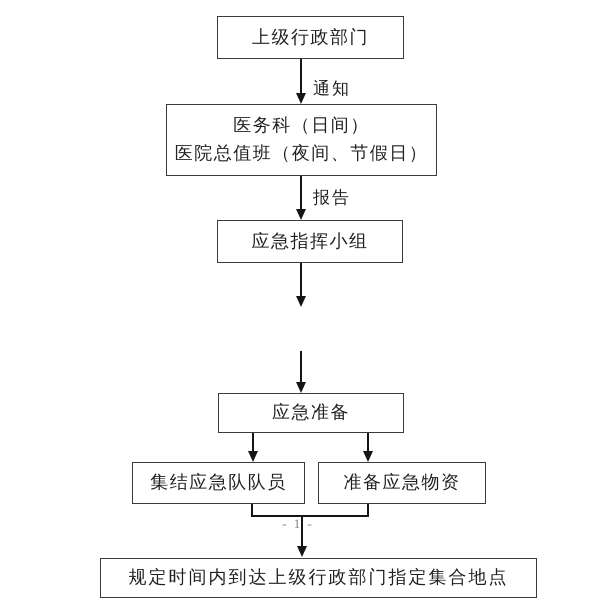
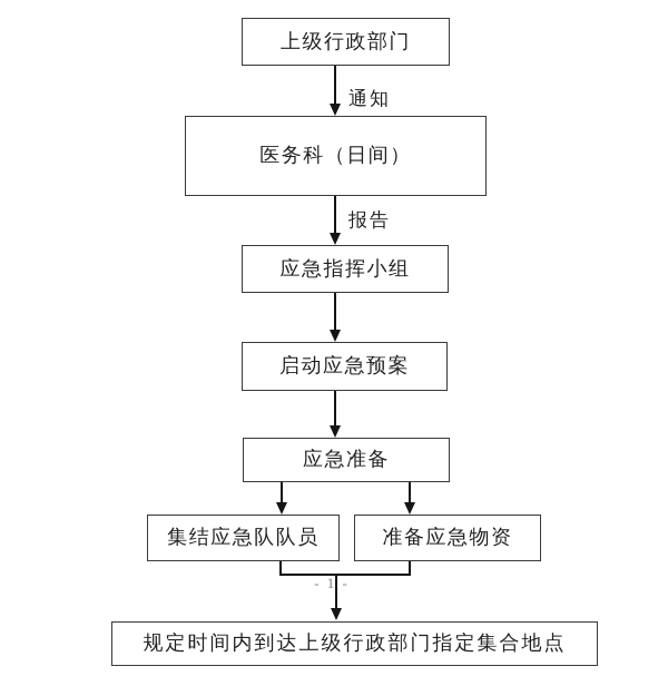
  上级行政部门
  通知
  医务科（日间）
- 医院总值班（夜间、节假日）
  报告
  应急指挥小组
+ 启动应急预案
  应急准备
  集结应急队队员
  准备应急物资
  - 1 -
  规定时间内到达上级行政部门指定集合地点
